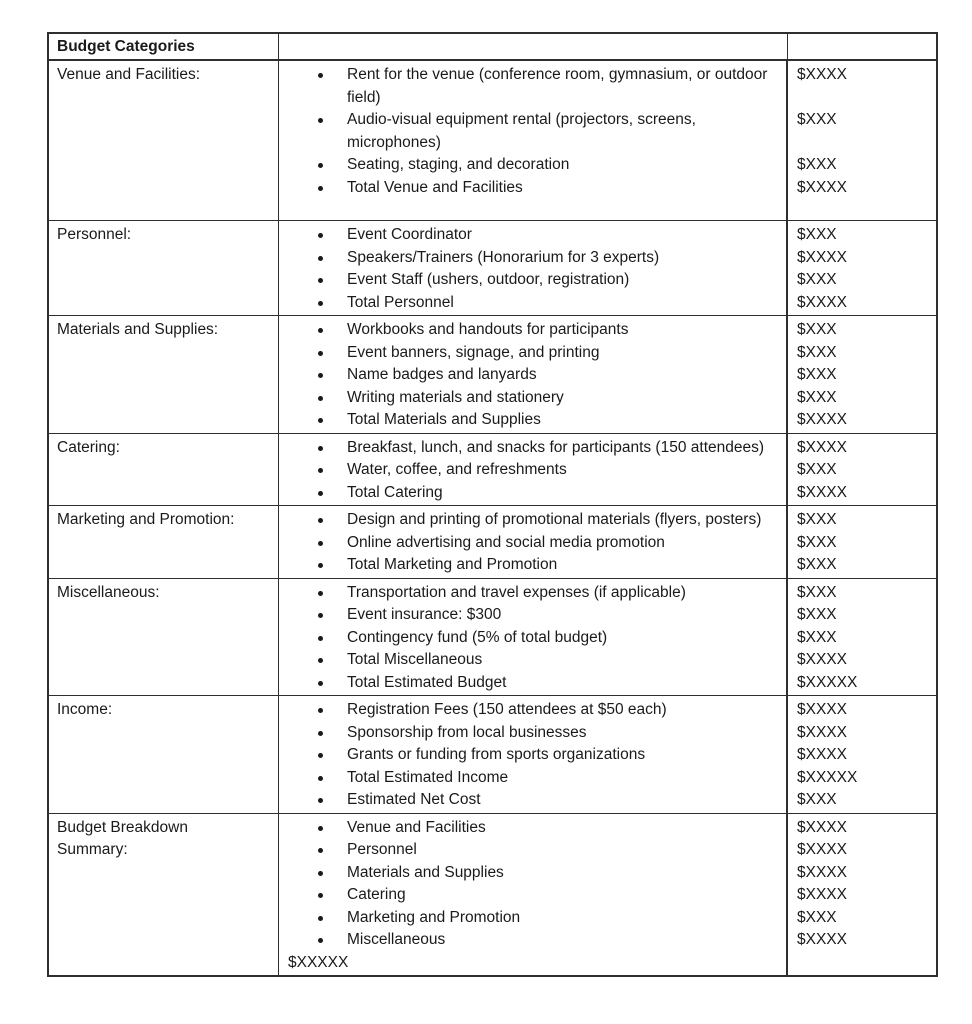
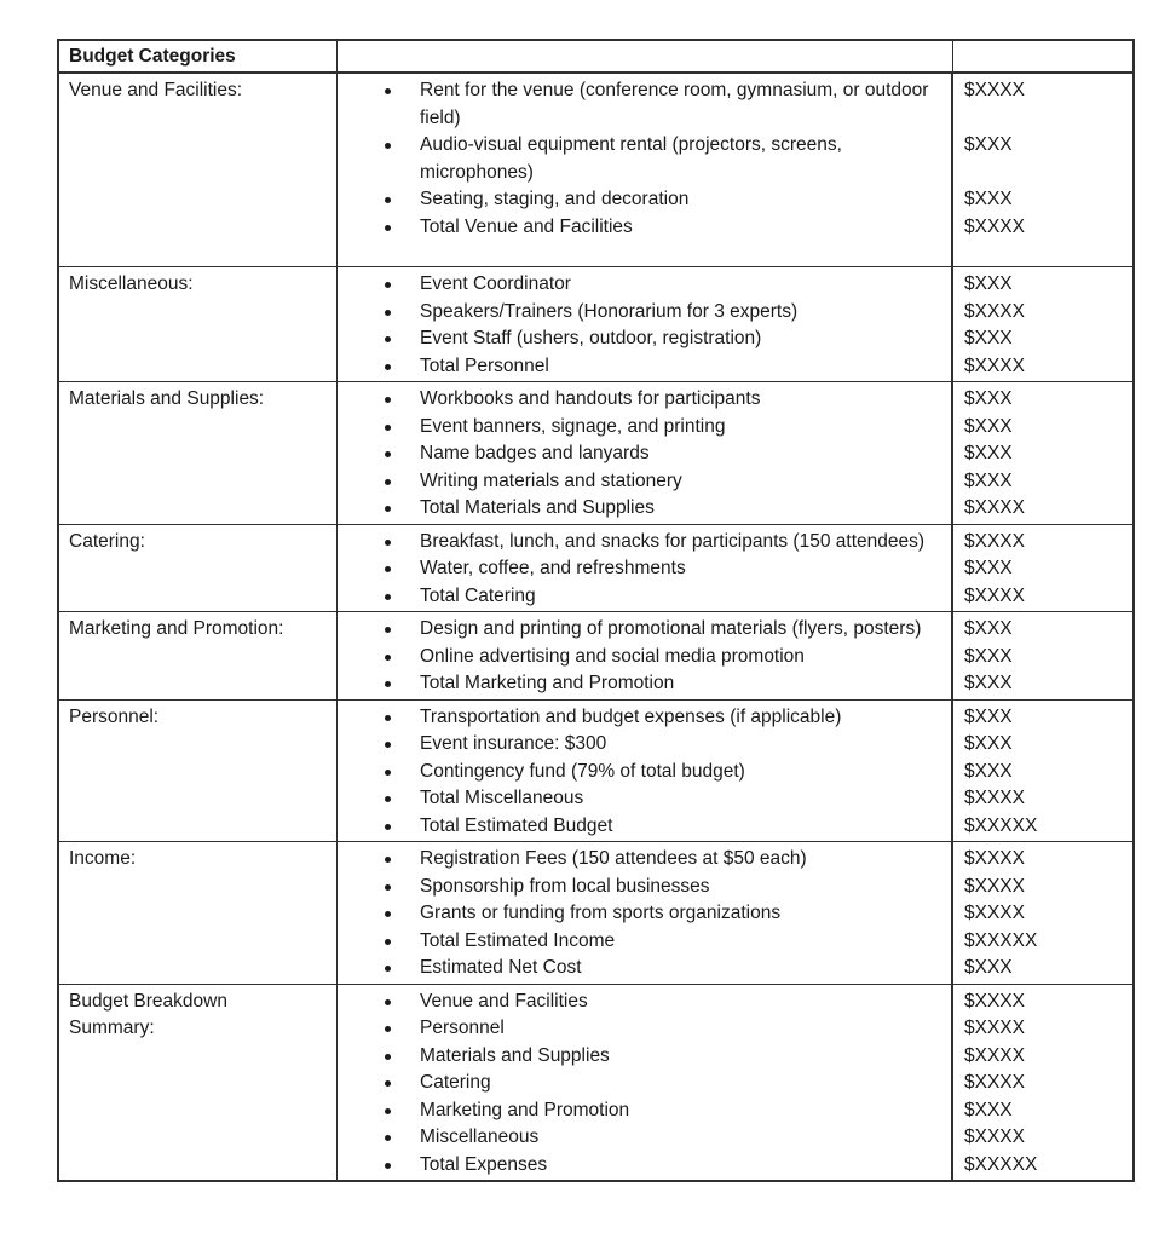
  Budget Categories
  Venue and Facilities:
  Rent for the venue (conference room, gymnasium, or outdoor field)
  $XXXX
  Audio-visual equipment rental (projectors, screens, microphones)
  $XXX
  Seating, staging, and decoration
  $XXX
  Total Venue and Facilities
  $XXXX
- Personnel:
+ Miscellaneous:
  Event Coordinator
  $XXX
  Speakers/Trainers (Honorarium for 3 experts)
  $XXXX
  Event Staff (ushers, outdoor, registration)
  $XXX
  Total Personnel
  $XXXX
  Materials and Supplies:
  Workbooks and handouts for participants
  $XXX
  Event banners, signage, and printing
  $XXX
  Name badges and lanyards
  $XXX
  Writing materials and stationery
  $XXX
  Total Materials and Supplies
  $XXXX
  Catering:
  Breakfast, lunch, and snacks for participants (150 attendees)
  $XXXX
  Water, coffee, and refreshments
  $XXX
  Total Catering
  $XXXX
  Marketing and Promotion:
  Design and printing of promotional materials (flyers, posters)
  $XXX
  Online advertising and social media promotion
  $XXX
  Total Marketing and Promotion
  $XXX
- Miscellaneous:
+ Personnel:
- Transportation and travel expenses (if applicable)
+ Transportation and budget expenses (if applicable)
  $XXX
  Event insurance: $300
  $XXX
- Contingency fund (5% of total budget)
+ Contingency fund (79% of total budget)
  $XXX
  Total Miscellaneous
  $XXXX
  Total Estimated Budget
  $XXXXX
  Income:
  Registration Fees (150 attendees at $50 each)
  $XXXX
  Sponsorship from local businesses
  $XXXX
  Grants or funding from sports organizations
  $XXXX
  Total Estimated Income
  $XXXXX
  Estimated Net Cost
  $XXX
  Budget Breakdown
  Summary:
  Venue and Facilities
  $XXXX
  Personnel
  $XXXX
  Materials and Supplies
  $XXXX
  Catering
  $XXXX
  Marketing and Promotion
  $XXX
  Miscellaneous
  $XXXX
+ Total Expenses
  $XXXXX
